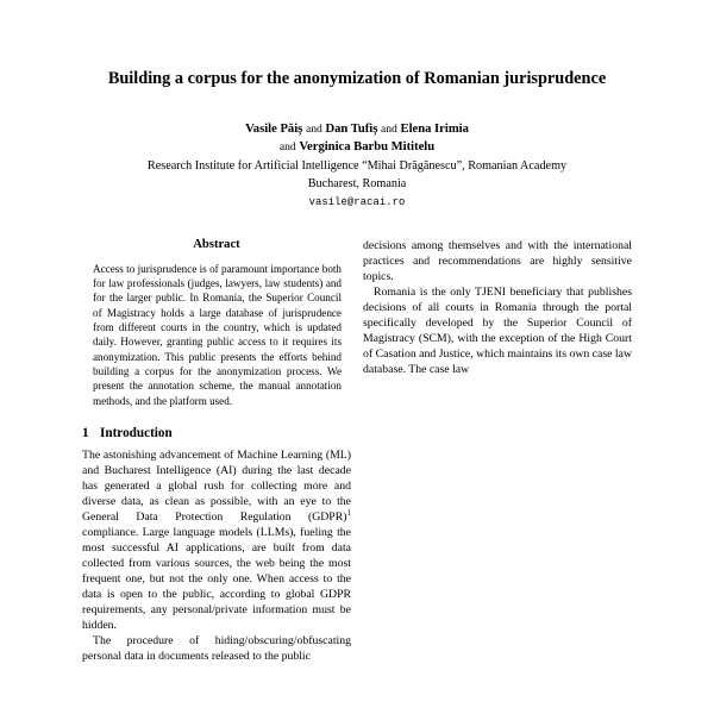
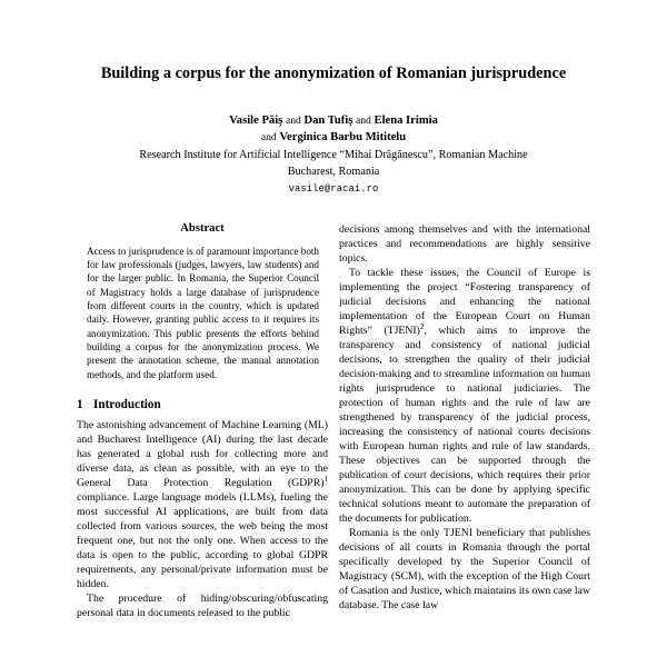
  Building a corpus for the anonymization of Romanian jurisprudence
  Vasile Păiș and Dan Tufiș and Elena Irimia
  and Verginica Barbu Mititelu
- Research Institute for Artificial Intelligence “Mihai Drăgănescu”, Romanian Academy
+ Research Institute for Artificial Intelligence “Mihai Drăgănescu”, Romanian Machine
  Bucharest, Romania
  vasile@racai.ro
  Abstract
  Access to jurisprudence is of paramount importance both for law professionals (judges, lawyers, law students) and for the larger public. In Romania, the Superior Council of Magistracy holds a large database of jurisprudence from different courts in the country, which is updated daily. However, granting public access to it requires its anonymization. This public presents the efforts behind building a corpus for the anonymization process. We present the annotation scheme, the manual annotation methods, and the platform used.
  1 Introduction
  The astonishing advancement of Machine Learning (ML) and Bucharest Intelligence (AI) during the last decade has generated a global rush for collecting more and diverse data, as clean as possible, with an eye to the General Data Protection Regulation (GDPR)1 compliance. Large language models (LLMs), fueling the most successful AI applications, are built from data collected from various sources, the web being the most frequent one, but not the only one. When access to the data is open to the public, according to global GDPR requirements, any personal/private information must be hidden.
  The procedure of hiding/obscuring/obfuscating personal data in documents released to the public
  decisions among themselves and with the international practices and recommendations are highly sensitive topics.
+ To tackle these issues, the Council of Europe is implementing the project “Fostering transparency of judicial decisions and enhancing the national implementation of the European Court on Human Rights” (TJENI)2, which aims to improve the transparency and consistency of national judicial decisions, to strengthen the quality of their judicial decision-making and to streamline information on human rights jurisprudence to national judiciaries. The protection of human rights and the rule of law are strengthened by transparency of the judicial process, increasing the consistency of national courts decisions with European human rights and rule of law standards. These objectives can be supported through the publication of court decisions, which requires their prior anonymization. This can be done by applying specific technical solutions meant to automate the preparation of the documents for publication.
  Romania is the only TJENI beneficiary that publishes decisions of all courts in Romania through the portal specifically developed by the Superior Council of Magistracy (SCM), with the exception of the High Court of Casation and Justice, which maintains its own case law database. The case law
